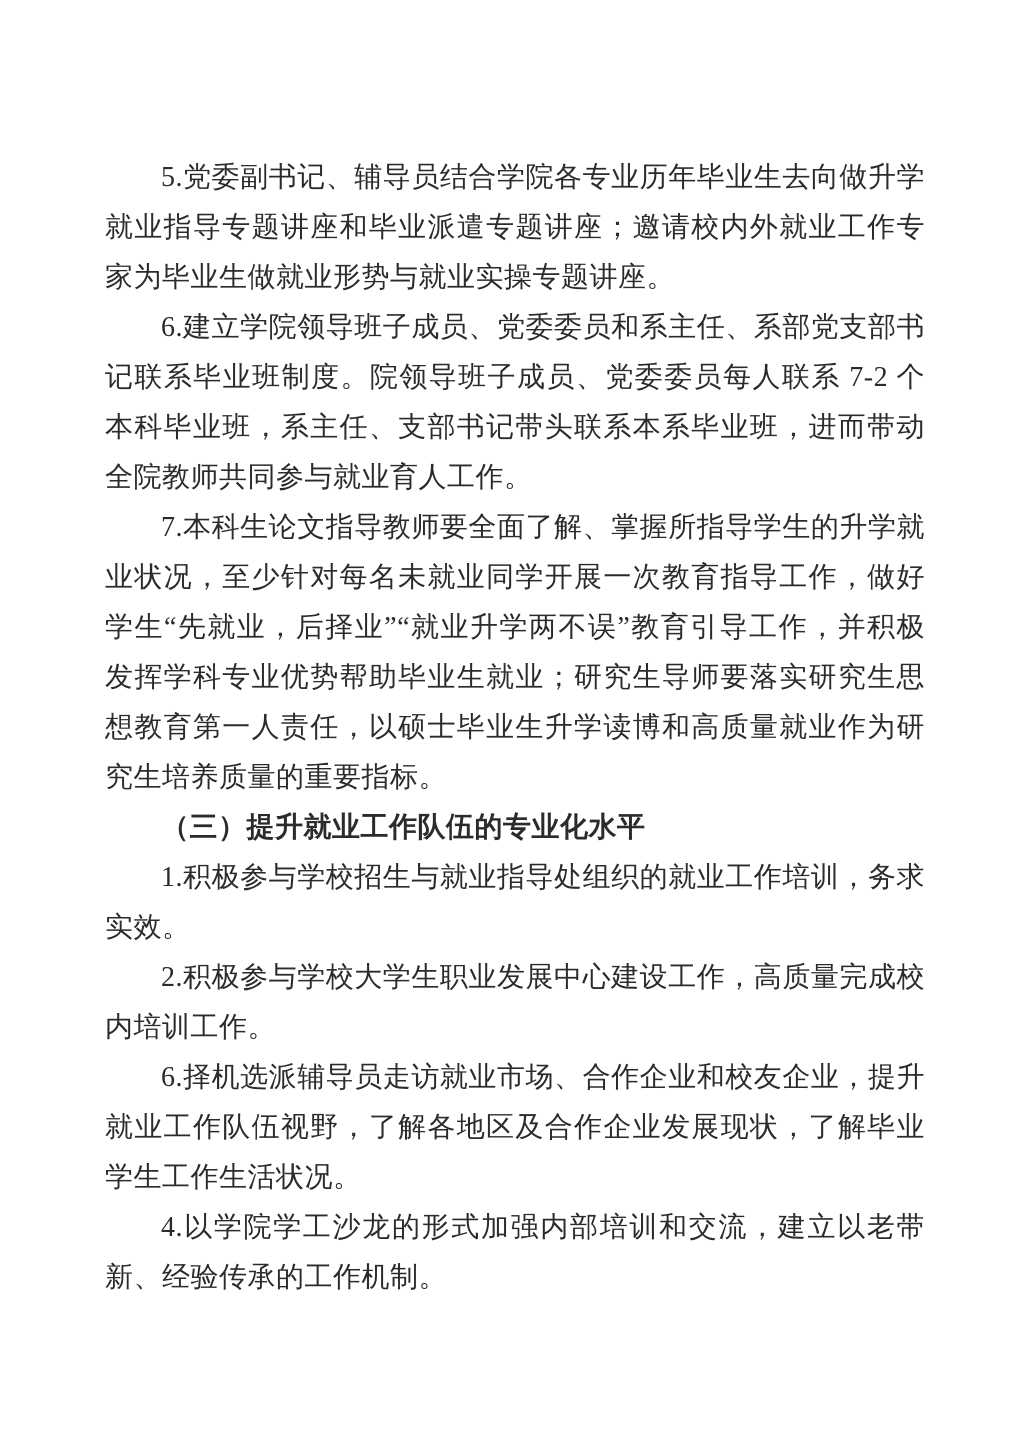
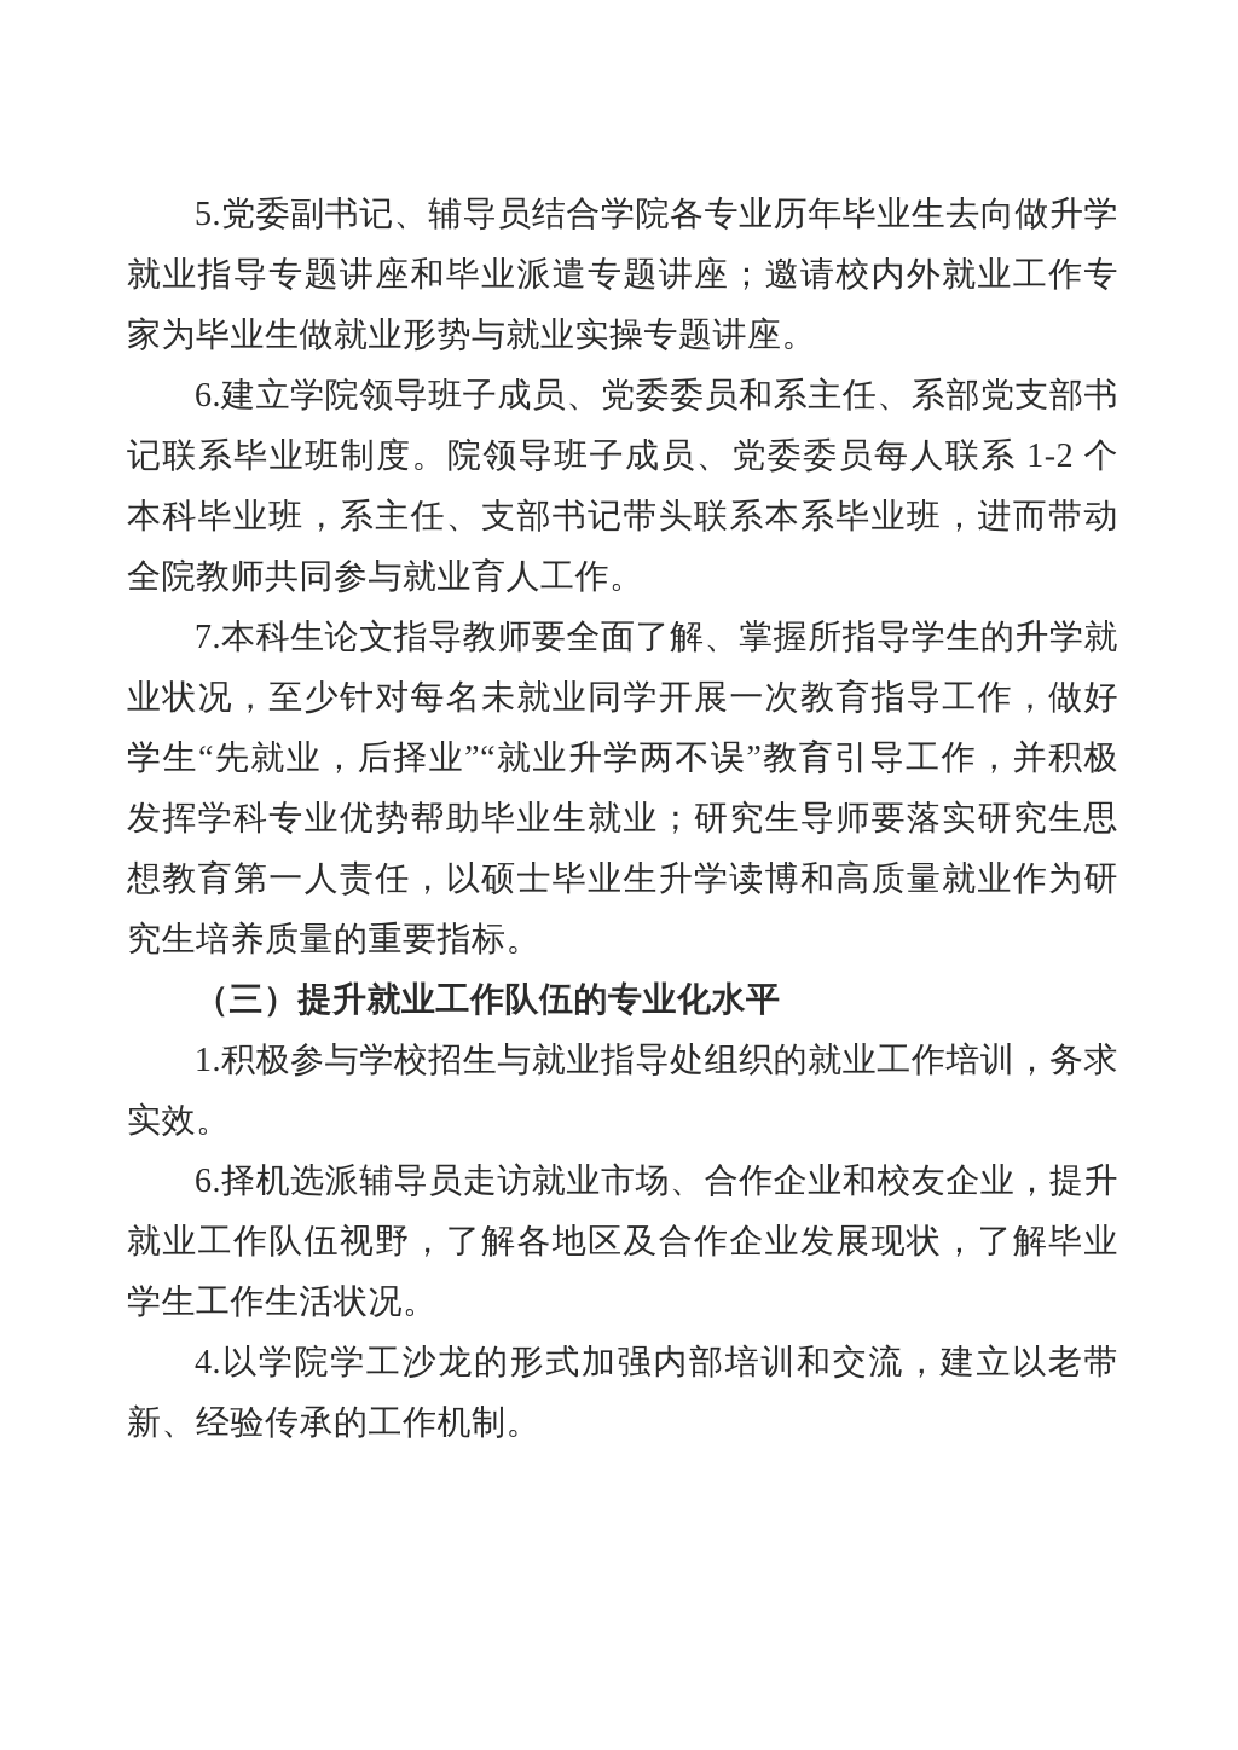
  5.党委副书记、辅导员结合学院各专业历年毕业生去向做升学就业指导专题讲座和毕业派遣专题讲座；邀请校内外就业工作专家为毕业生做就业形势与就业实操专题讲座。
- 6.建立学院领导班子成员、党委委员和系主任、系部党支部书记联系毕业班制度。院领导班子成员、党委委员每人联系 7-2 个本科毕业班，系主任、支部书记带头联系本系毕业班，进而带动全院教师共同参与就业育人工作。
+ 6.建立学院领导班子成员、党委委员和系主任、系部党支部书记联系毕业班制度。院领导班子成员、党委委员每人联系 1-2 个本科毕业班，系主任、支部书记带头联系本系毕业班，进而带动全院教师共同参与就业育人工作。
  7.本科生论文指导教师要全面了解、掌握所指导学生的升学就业状况，至少针对每名未就业同学开展一次教育指导工作，做好学生“先就业，后择业”“就业升学两不误”教育引导工作，并积极发挥学科专业优势帮助毕业生就业；研究生导师要落实研究生思想教育第一人责任，以硕士毕业生升学读博和高质量就业作为研究生培养质量的重要指标。
  （三）提升就业工作队伍的专业化水平
  1.积极参与学校招生与就业指导处组织的就业工作培训，务求实效。
- 2.积极参与学校大学生职业发展中心建设工作，高质量完成校内培训工作。
  6.择机选派辅导员走访就业市场、合作企业和校友企业，提升就业工作队伍视野，了解各地区及合作企业发展现状，了解毕业学生工作生活状况。
  4.以学院学工沙龙的形式加强内部培训和交流，建立以老带新、经验传承的工作机制。
